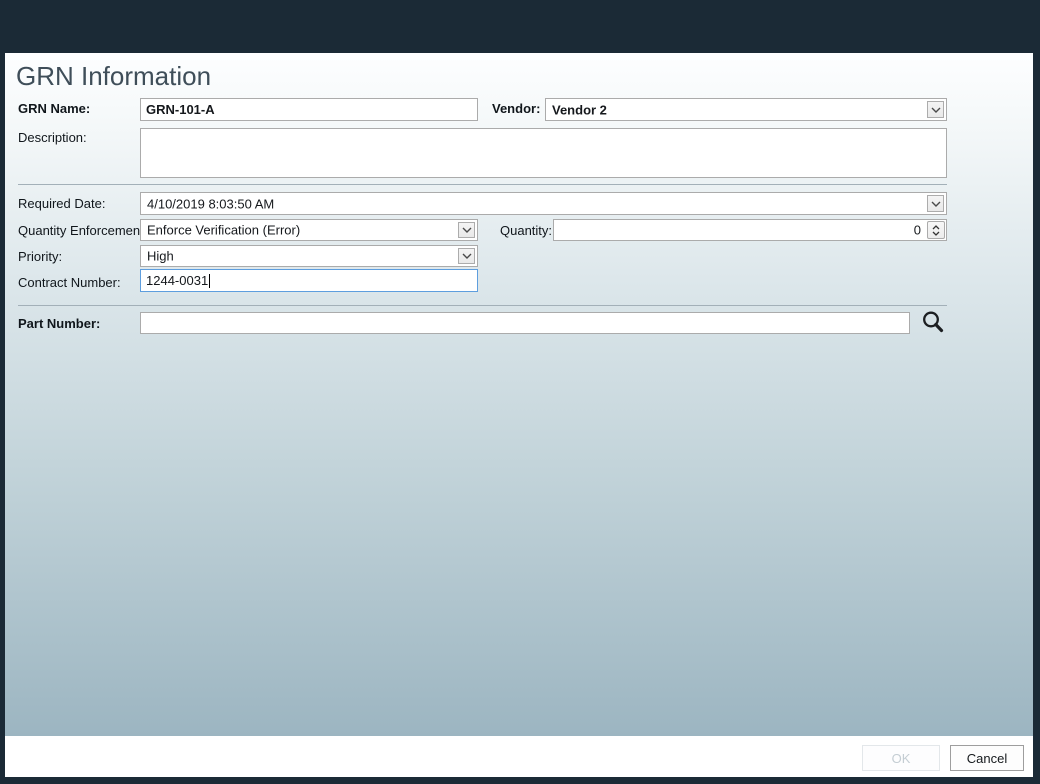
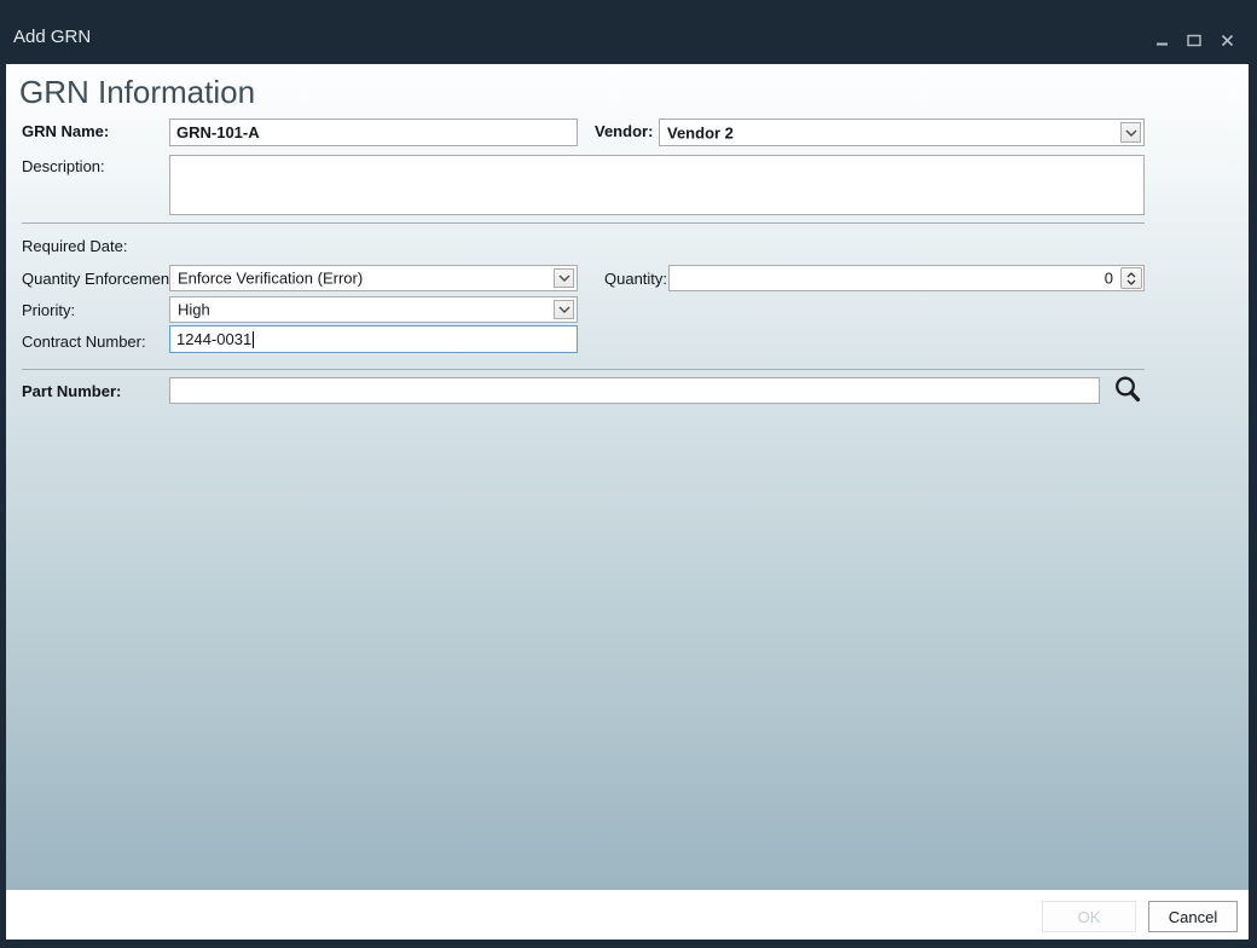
+ Add GRN
  GRN Information
  GRN Name:
  GRN-101-A
  Vendor:
  Vendor 2
  Description:
  Required Date:
- 4/10/2019 8:03:50 AM
  Quantity Enforcemen
  Enforce Verification (Error)
  Quantity:
  0
  Priority:
  High
  Contract Number:
  1244-0031
  Part Number:
  OK
  Cancel
